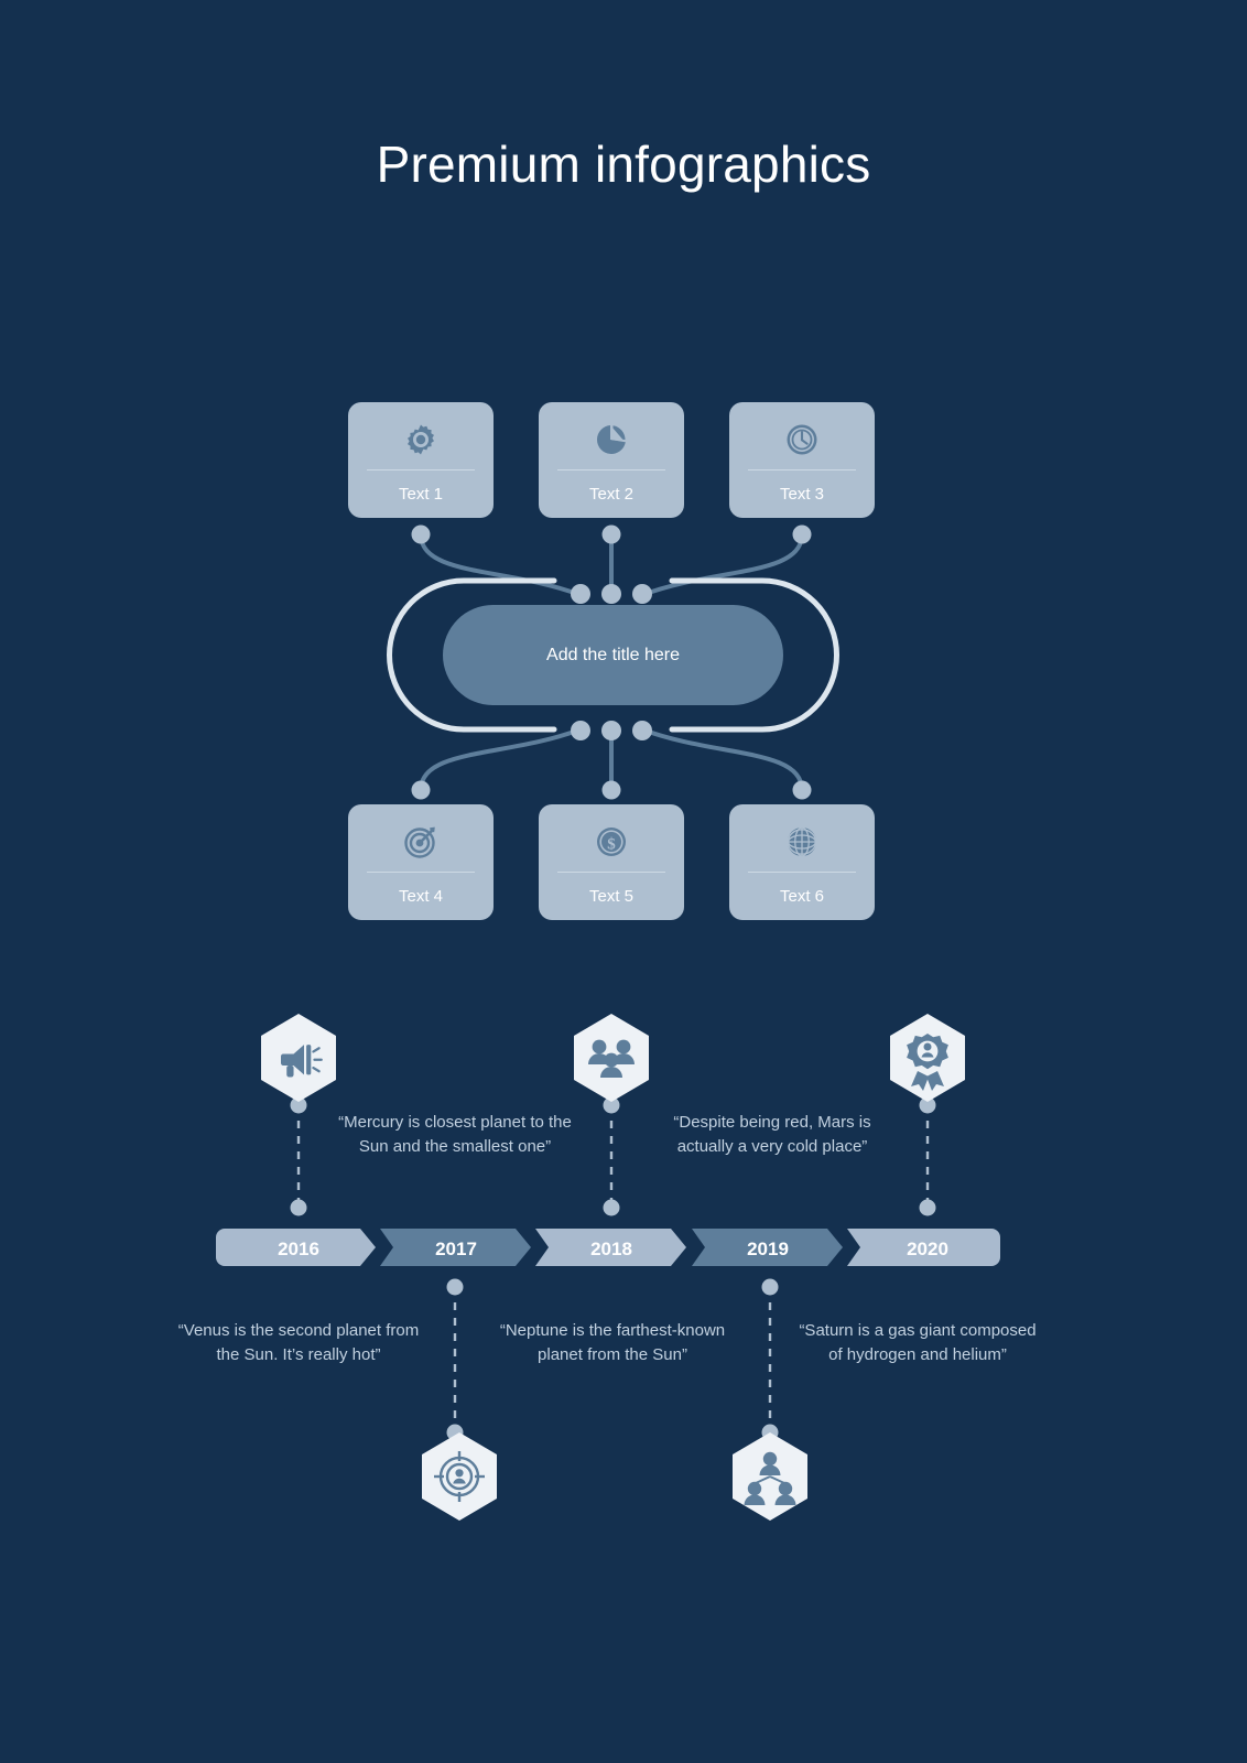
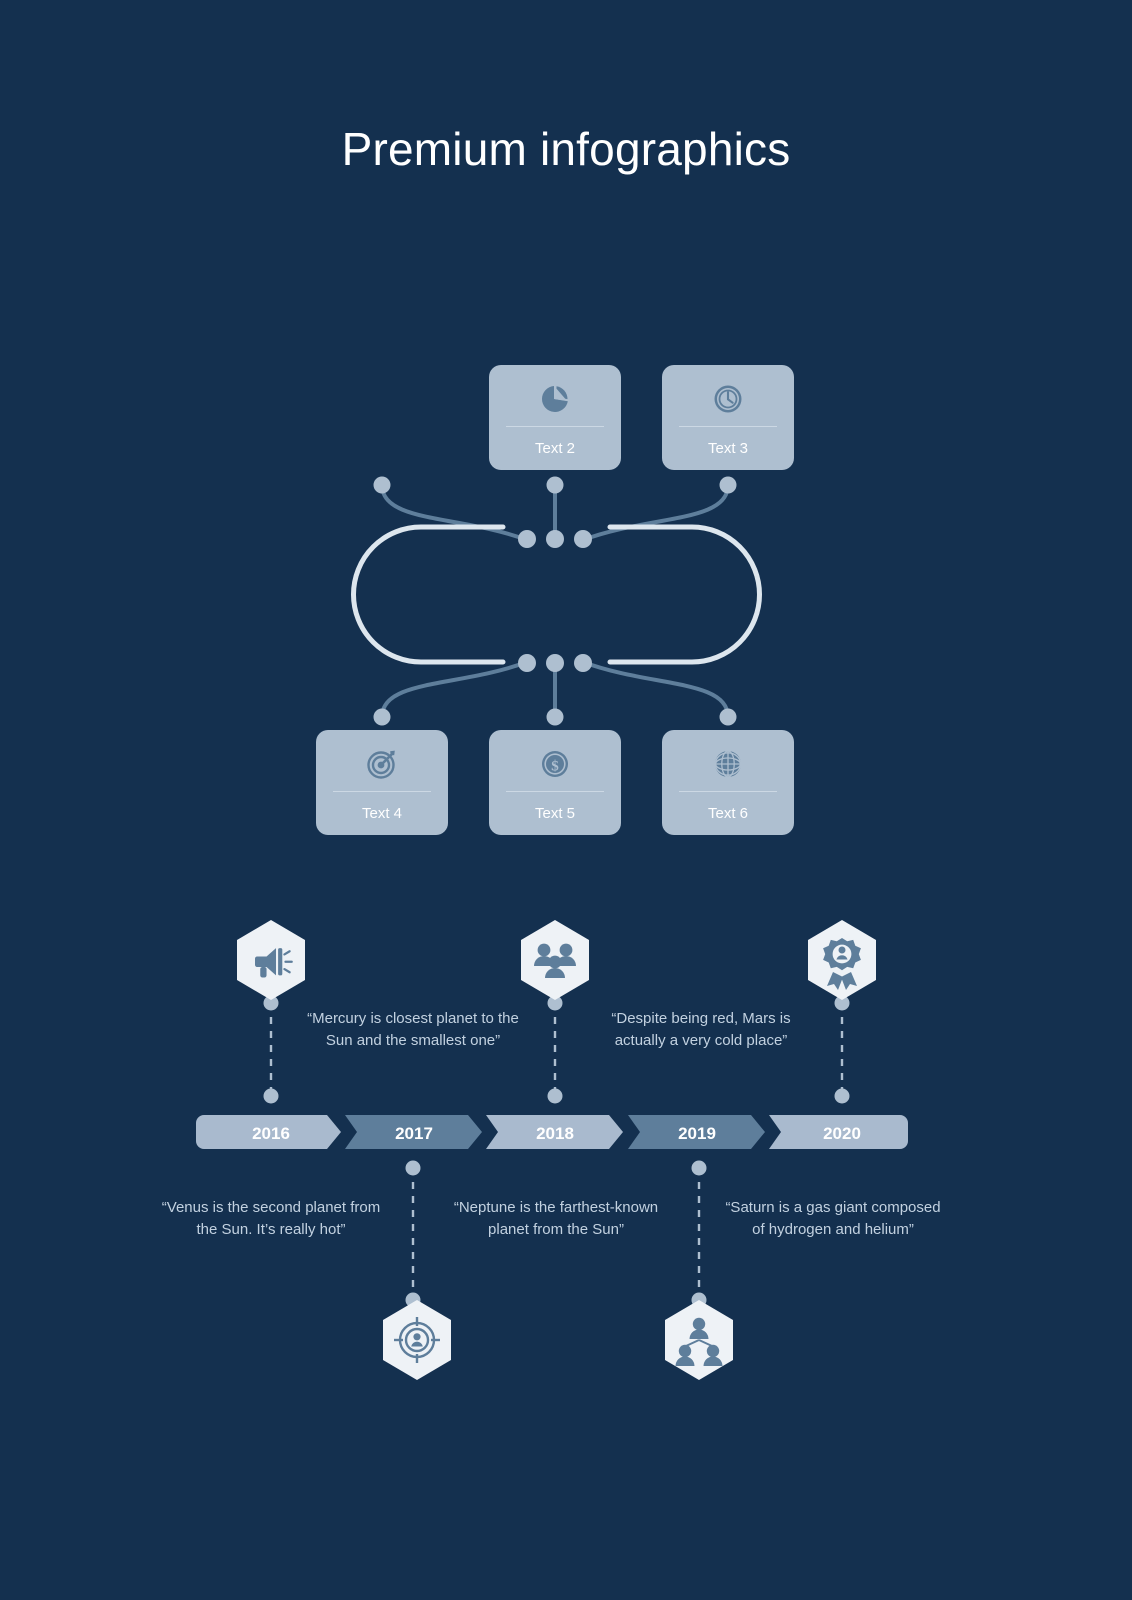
  Premium infographics
- Add the title here
- Text 1
  Text 2
  Text 3
  Text 4
  $
  Text 5
  Text 6
  2016
  2017
  2018
  2019
  2020
  “Mercury is closest planet to the Sun and the smallest one”
  “Despite being red, Mars is actually a very cold place”
  “Venus is the second planet from the Sun. It’s really hot”
  “Neptune is the farthest-known planet from the Sun”
  “Saturn is a gas giant composed of hydrogen and helium”
